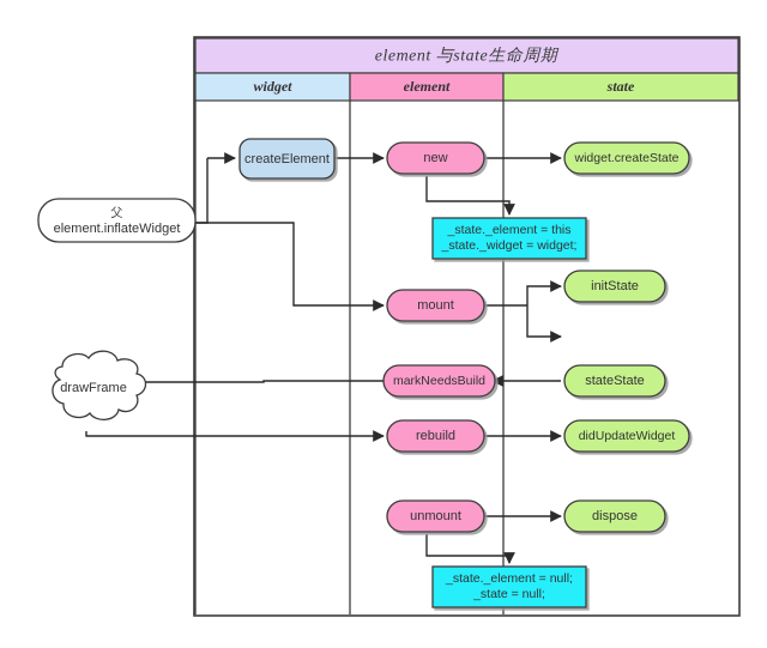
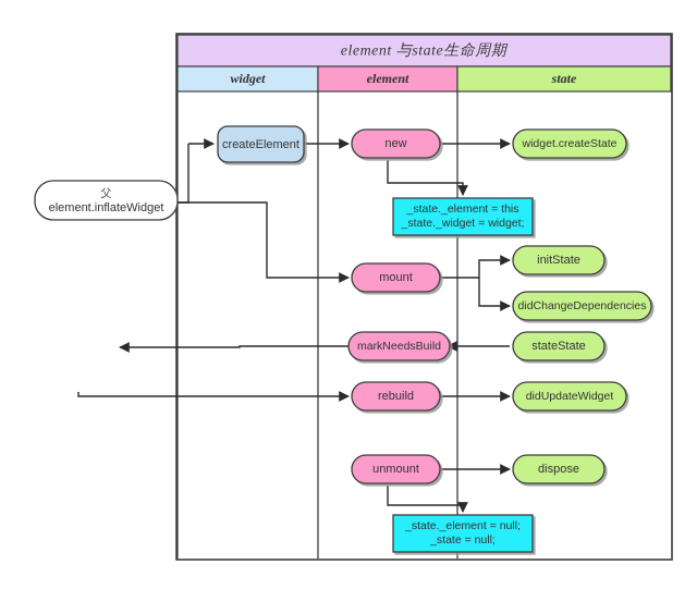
  element 与state生命周期
  widget
  element
  state
  父
  element.inflateWidget
- drawFrame
  createElement
  new
  mount
  markNeedsBuild
  rebuild
  unmount
  widget.createState
  initState
+ didChangeDependencies
  stateState
  didUpdateWidget
  dispose
  _state._element = this
  _state._widget = widget;
  _state._element = null;
  _state = null;
